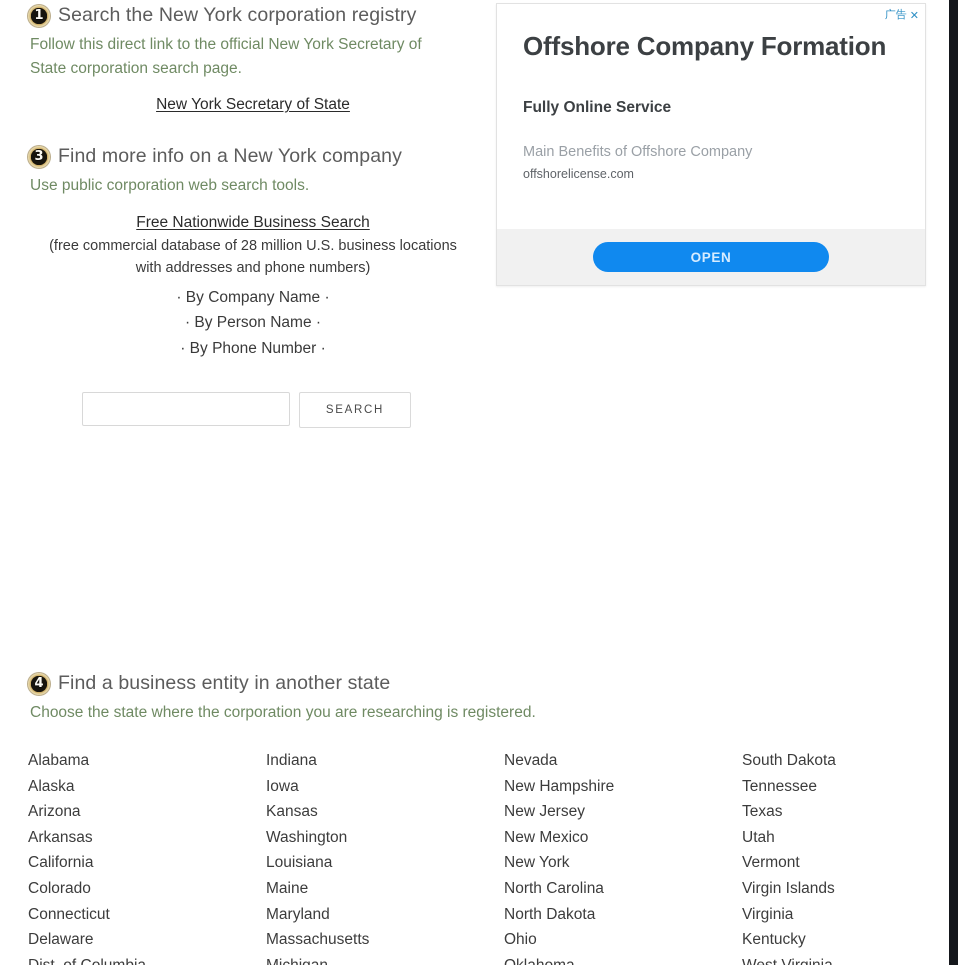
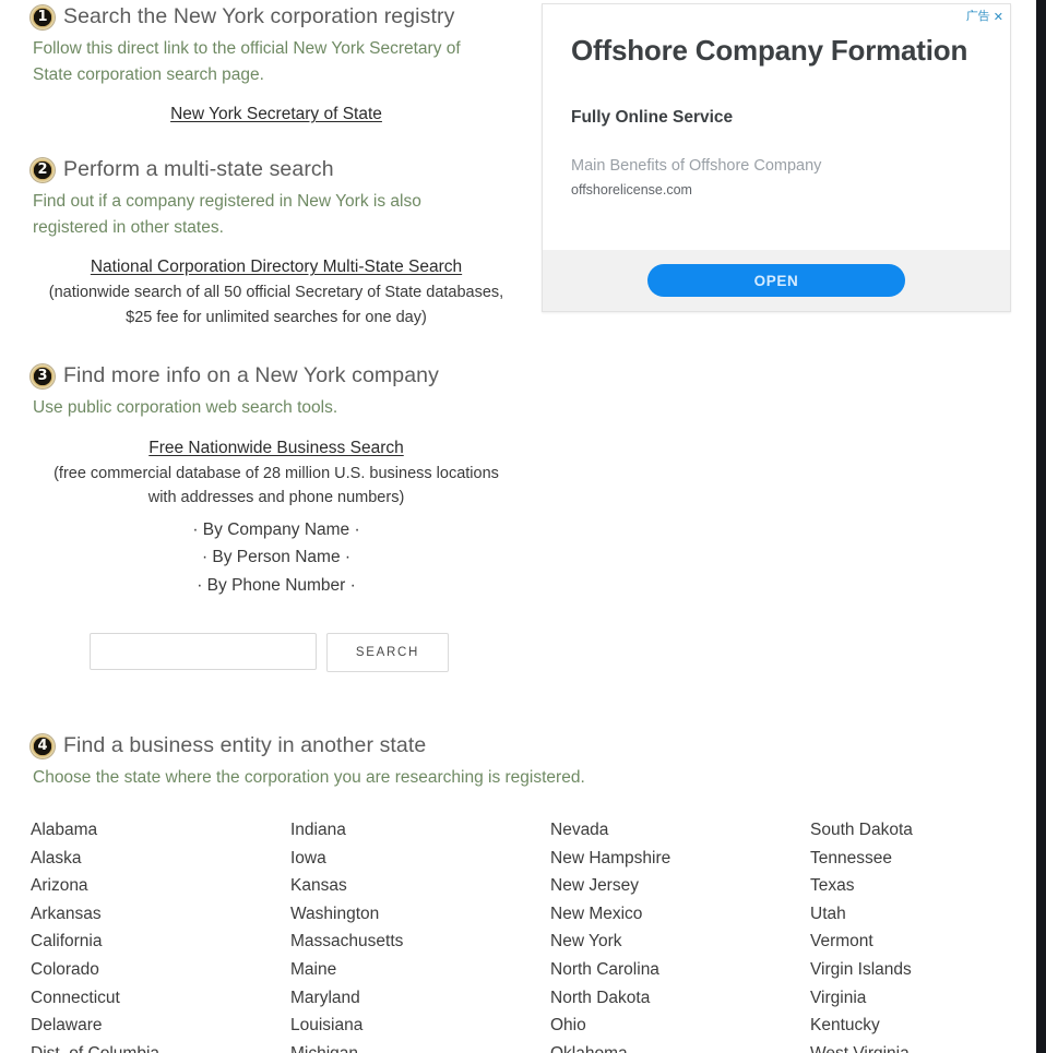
  1
  Search the New York corporation registry
  Follow this direct link to the official New York Secretary of State corporation search page.
  New York Secretary of State
+ 2
+ Perform a multi-state search
+ Find out if a company registered in New York is also registered in other states.
+ National Corporation Directory Multi-State Search
+ (nationwide search of all 50 official Secretary of State databases, $25 fee for unlimited searches for one day)
  3
  Find more info on a New York company
  Use public corporation web search tools.
  Free Nationwide Business Search
  (free commercial database of 28 million U.S. business locations with addresses and phone numbers)
  · By Company Name ·
  · By Person Name ·
  · By Phone Number ·
  SEARCH
  4
  Find a business entity in another state
  Choose the state where the corporation you are researching is registered.
  Alabama
  Indiana
  Nevada
  South Dakota
  Alaska
  Iowa
  New Hampshire
  Tennessee
  Arizona
  Kansas
  New Jersey
  Texas
  Arkansas
  Washington
  New Mexico
  Utah
  California
- Louisiana
+ Massachusetts
  New York
  Vermont
  Colorado
  Maine
  North Carolina
  Virgin Islands
  Connecticut
  Maryland
  North Dakota
  Virginia
  Delaware
- Massachusetts
+ Louisiana
  Ohio
  Kentucky
  广告
  ✕
  Offshore Company Formation
  Fully Online Service
  Main Benefits of Offshore Company
  offshorelicense.com
  OPEN
